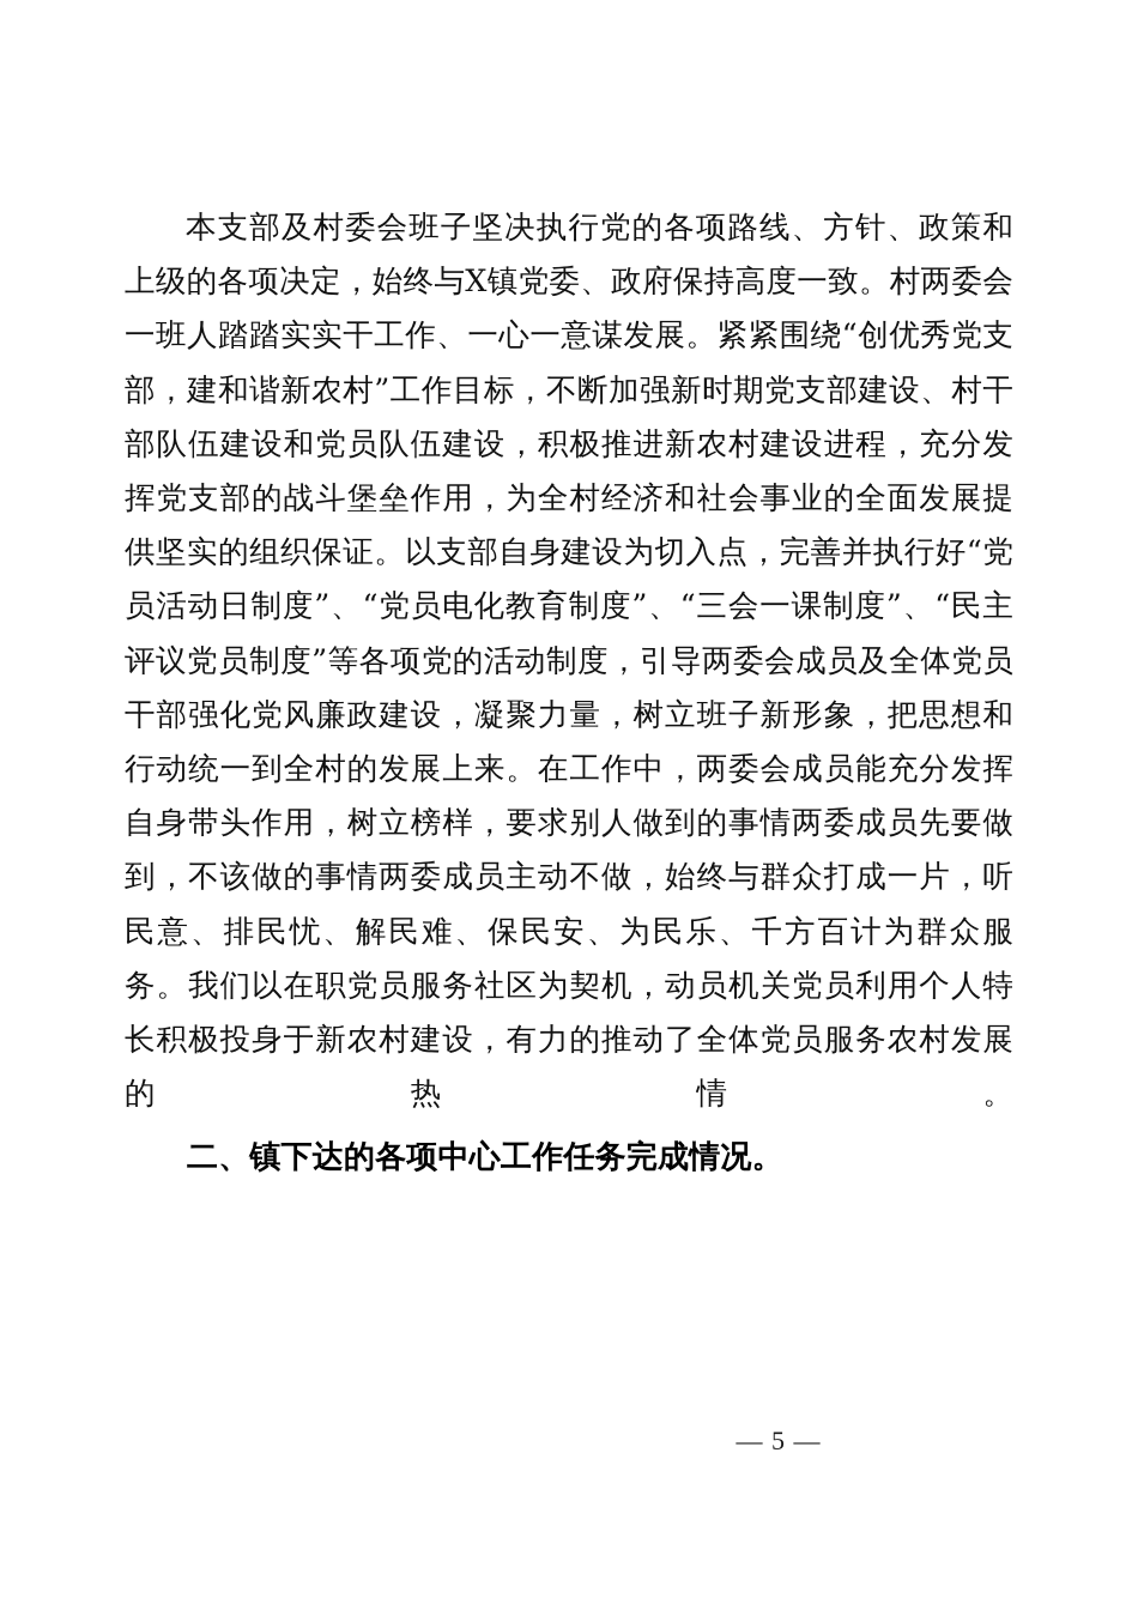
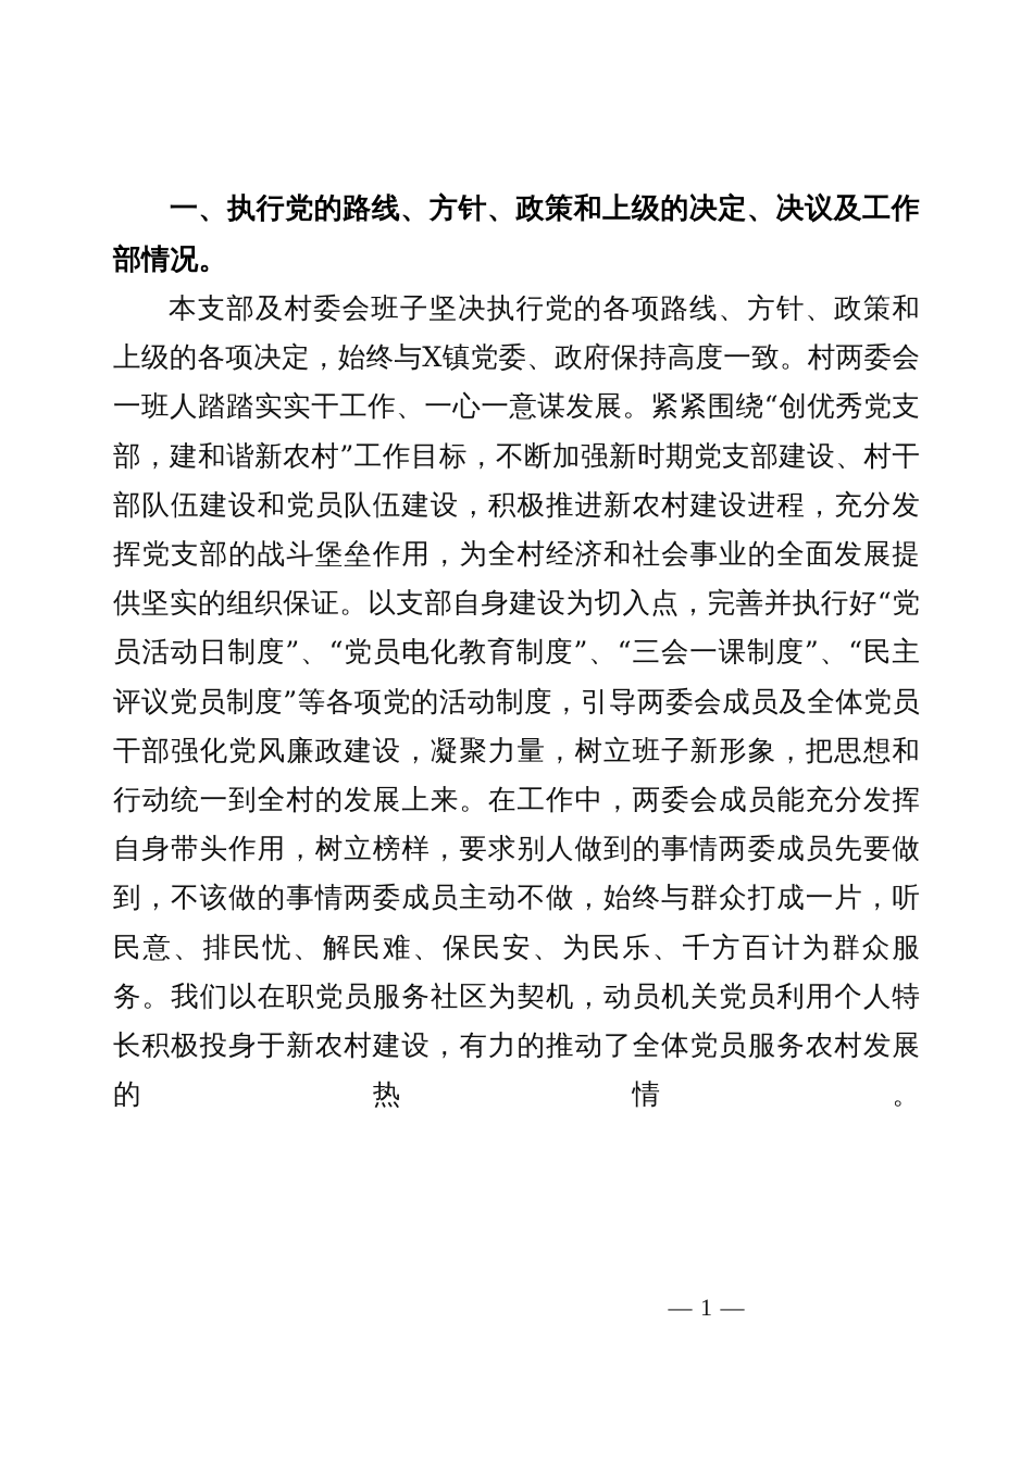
+ 一、执行党的路线、方针、政策和上级的决定、决议及工作部情况。
  本支部及村委会班子坚决执行党的各项路线、方针、政策和上级的各项决定，始终与X镇党委、政府保持高度一致。村两委会一班人踏踏实实干工作、一心一意谋发展。紧紧围绕“创优秀党支部，建和谐新农村”工作目标，不断加强新时期党支部建设、村干部队伍建设和党员队伍建设，积极推进新农村建设进程，充分发挥党支部的战斗堡垒作用，为全村经济和社会事业的全面发展提供坚实的组织保证。以支部自身建设为切入点，完善并执行好“党员活动日制度”、“党员电化教育制度”、“三会一课制度”、“民主评议党员制度”等各项党的活动制度，引导两委会成员及全体党员干部强化党风廉政建设，凝聚力量，树立班子新形象，把思想和行动统一到全村的发展上来。在工作中，两委会成员能充分发挥自身带头作用，树立榜样，要求别人做到的事情两委成员先要做到，不该做的事情两委成员主动不做，始终与群众打成一片，听民意、排民忧、解民难、保民安、为民乐、千方百计为群众服务。我们以在职党员服务社区为契机，动员机关党员利用个人特长积极投身于新农村建设，有力的推动了全体党员服务农村发展的热情。
- 二、镇下达的各项中心工作任务完成情况。
- — 5 —
+ — 1 —
